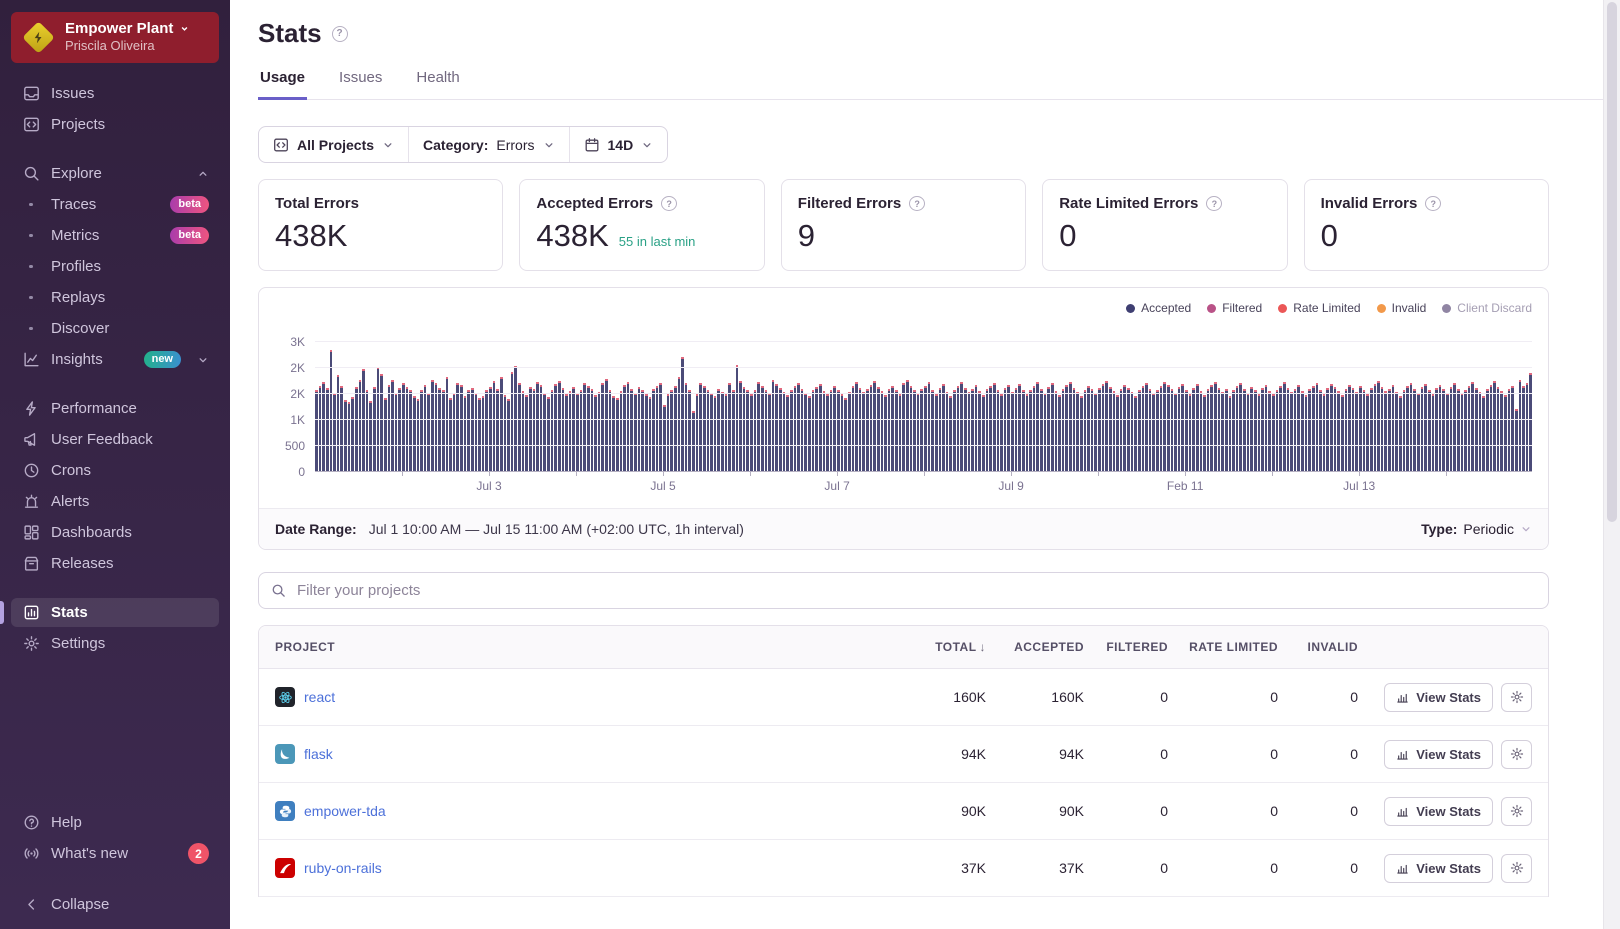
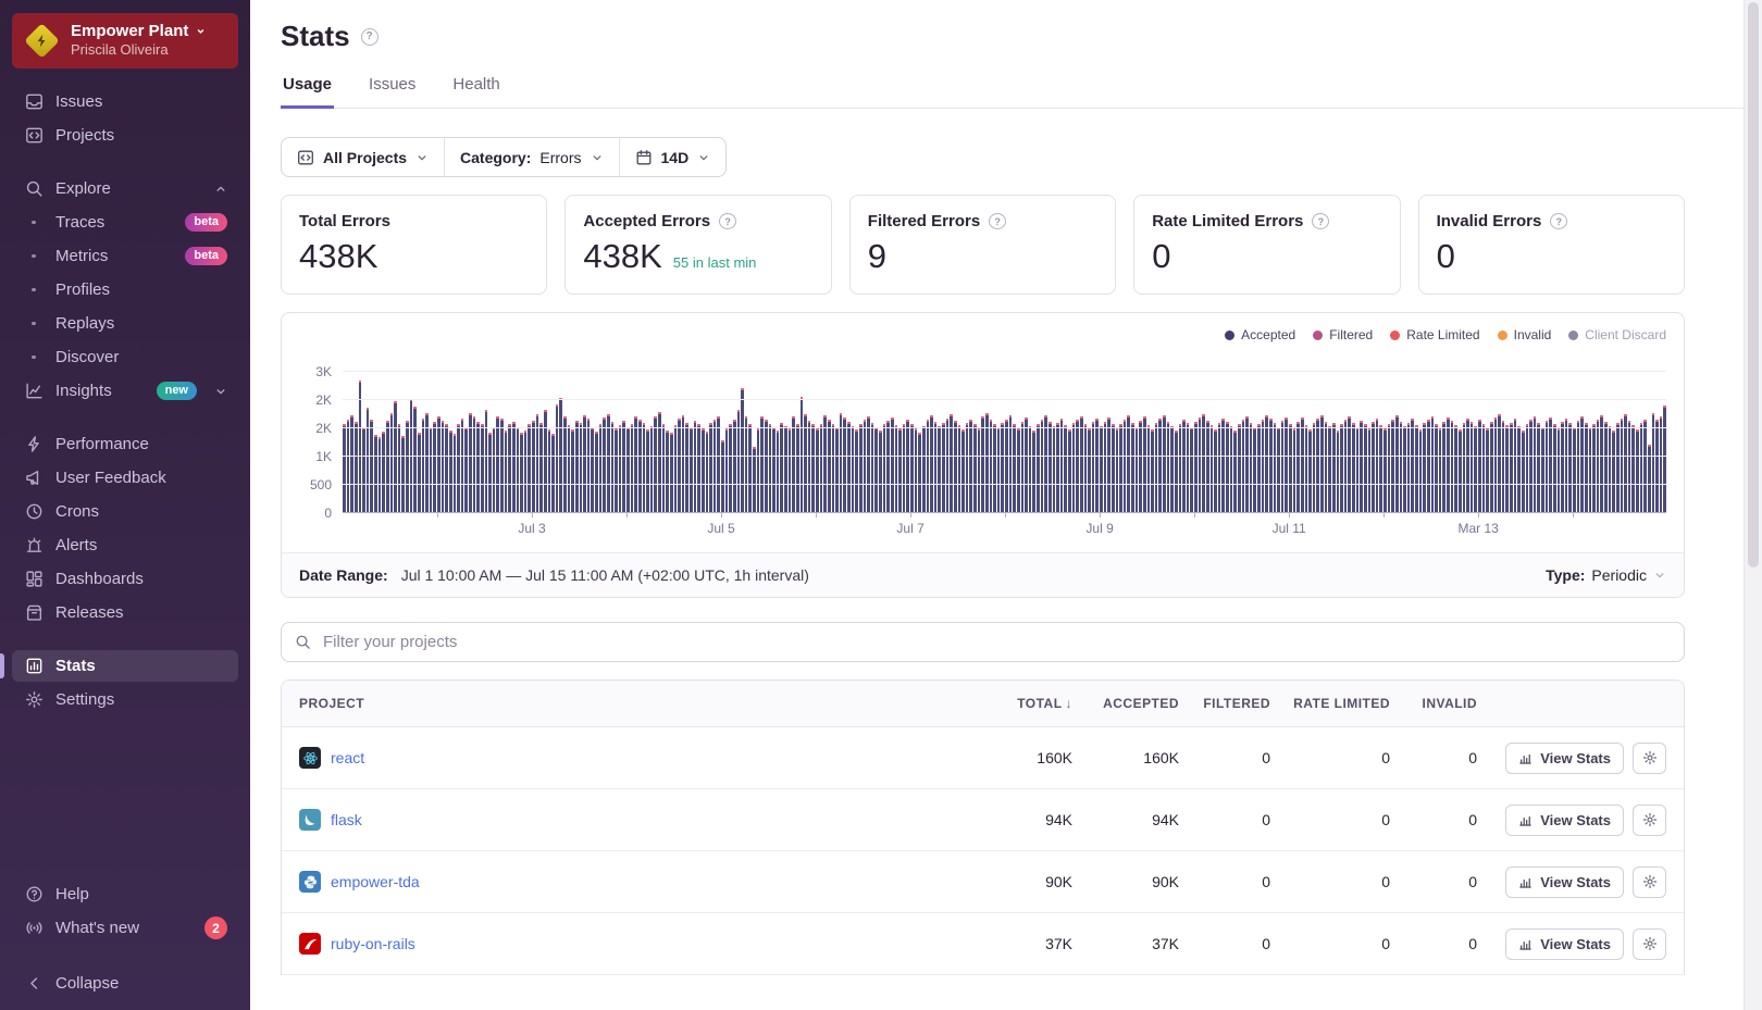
  Empower Plant
  Priscila Oliveira
  Issues
  Projects
  Explore
  Traces
  beta
  Metrics
  beta
  Profiles
  Replays
  Discover
  Insights
  new
  Performance
  User Feedback
  Crons
  Alerts
  Dashboards
  Releases
  Stats
  Settings
  Help
  What's new
  2
  Collapse
  Stats
  ?
  Usage
  Issues
  Health
  All Projects
  Category:
  Errors
  14D
  Total Errors
  438K
  Accepted Errors
  ?
  438K
  55 in last min
  Filtered Errors
  ?
  9
  Rate Limited Errors
  ?
  0
  Invalid Errors
  ?
  0
  Accepted
  Filtered
  Rate Limited
  Invalid
  Client Discard
  0
  500
  1K
  2K
  2K
  3K
  Jul 3
  Jul 5
  Jul 7
  Jul 9
- Feb 11
+ Jul 11
- Jul 13
+ Mar 13
  Date Range:
  Jul 1 10:00 AM — Jul 15 11:00 AM (+02:00 UTC, 1h interval)
  Type:
  Periodic
  Filter your projects
  PROJECT
  TOTAL ↓
  ACCEPTED
  FILTERED
  RATE LIMITED
  INVALID
  react
  160K
  160K
  0
  0
  0
  View Stats
  flask
  94K
  94K
  0
  0
  0
  View Stats
  empower-tda
  90K
  90K
  0
  0
  0
  View Stats
  ruby-on-rails
  37K
  37K
  0
  0
  0
  View Stats
